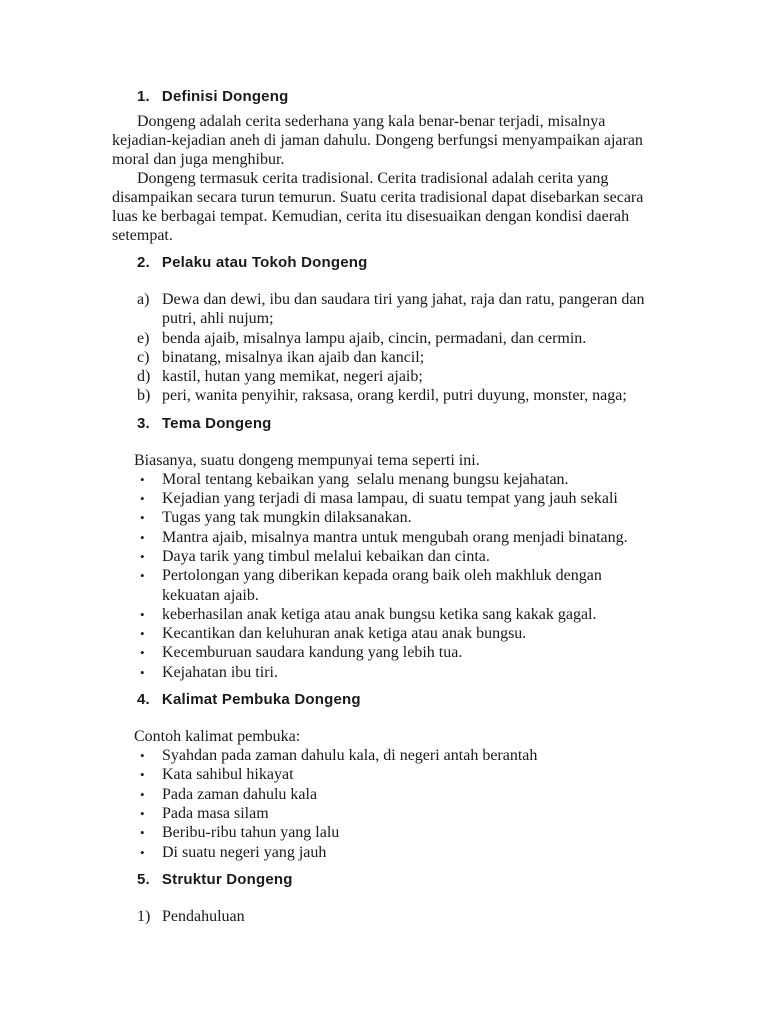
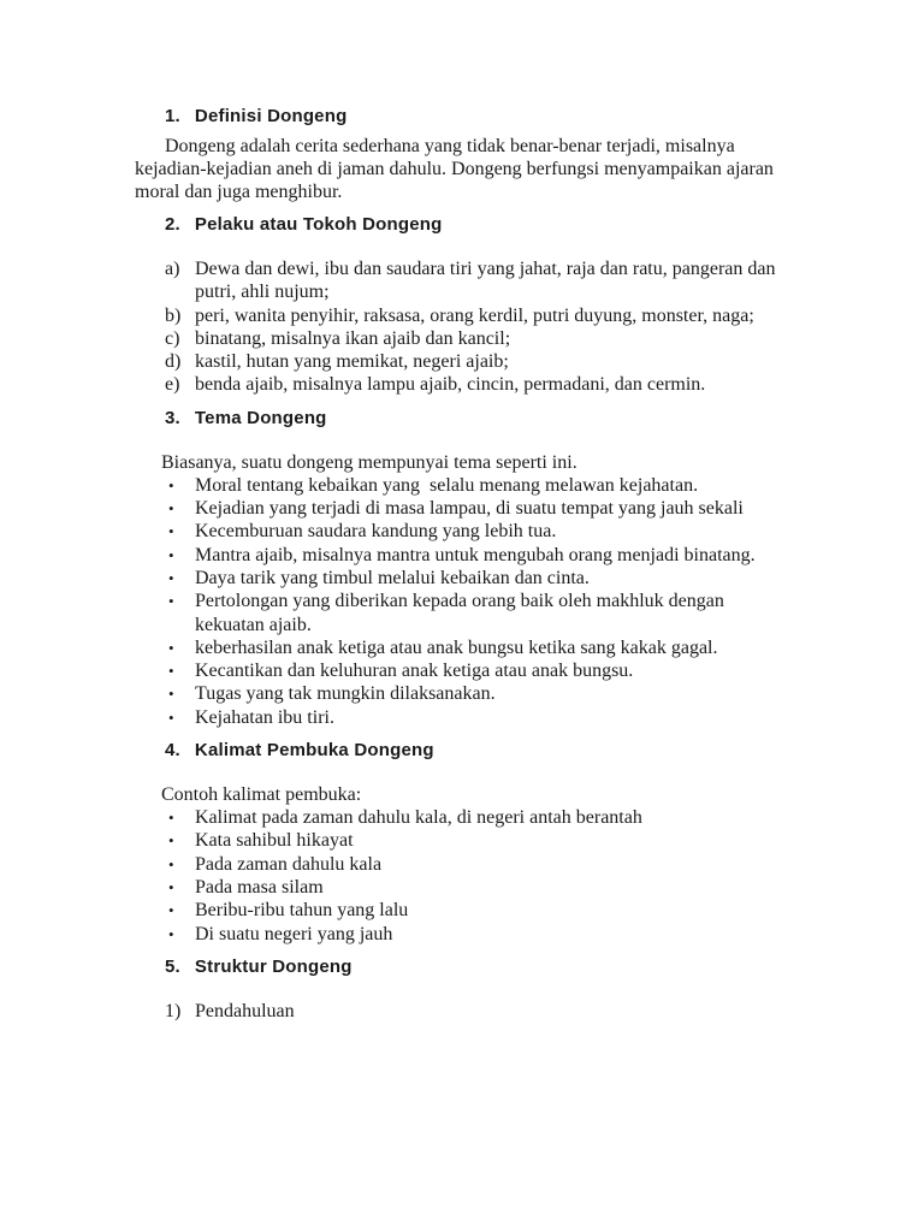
  1. Definisi Dongeng
- Dongeng adalah cerita sederhana yang kala benar-benar terjadi, misalnya kejadian-kejadian aneh di jaman dahulu. Dongeng berfungsi menyampaikan ajaran moral dan juga menghibur.
+ Dongeng adalah cerita sederhana yang tidak benar-benar terjadi, misalnya kejadian-kejadian aneh di jaman dahulu. Dongeng berfungsi menyampaikan ajaran moral dan juga menghibur.
- Dongeng termasuk cerita tradisional. Cerita tradisional adalah cerita yang disampaikan secara turun temurun. Suatu cerita tradisional dapat disebarkan secara luas ke berbagai tempat. Kemudian, cerita itu disesuaikan dengan kondisi daerah setempat.
  2. Pelaku atau Tokoh Dongeng
  a)
  Dewa dan dewi, ibu dan saudara tiri yang jahat, raja dan ratu, pangeran dan putri, ahli nujum;
- e)
+ b)
- benda ajaib, misalnya lampu ajaib, cincin, permadani, dan cermin.
+ peri, wanita penyihir, raksasa, orang kerdil, putri duyung, monster, naga;
  c)
  binatang, misalnya ikan ajaib dan kancil;
  d)
  kastil, hutan yang memikat, negeri ajaib;
- b)
+ e)
- peri, wanita penyihir, raksasa, orang kerdil, putri duyung, monster, naga;
+ benda ajaib, misalnya lampu ajaib, cincin, permadani, dan cermin.
  3. Tema Dongeng
  Biasanya, suatu dongeng mempunyai tema seperti ini.
  •
- Moral tentang kebaikan yang selalu menang bungsu kejahatan.
+ Moral tentang kebaikan yang selalu menang melawan kejahatan.
  •
  Kejadian yang terjadi di masa lampau, di suatu tempat yang jauh sekali
  •
- Tugas yang tak mungkin dilaksanakan.
+ Kecemburuan saudara kandung yang lebih tua.
  •
  Mantra ajaib, misalnya mantra untuk mengubah orang menjadi binatang.
  •
  Daya tarik yang timbul melalui kebaikan dan cinta.
  •
  Pertolongan yang diberikan kepada orang baik oleh makhluk dengan kekuatan ajaib.
  •
  keberhasilan anak ketiga atau anak bungsu ketika sang kakak gagal.
  •
  Kecantikan dan keluhuran anak ketiga atau anak bungsu.
  •
- Kecemburuan saudara kandung yang lebih tua.
+ Tugas yang tak mungkin dilaksanakan.
  •
  Kejahatan ibu tiri.
  4. Kalimat Pembuka Dongeng
  Contoh kalimat pembuka:
  •
- Syahdan pada zaman dahulu kala, di negeri antah berantah
+ Kalimat pada zaman dahulu kala, di negeri antah berantah
  •
  Kata sahibul hikayat
  •
  Pada zaman dahulu kala
  •
  Pada masa silam
  •
  Beribu-ribu tahun yang lalu
  •
  Di suatu negeri yang jauh
  5. Struktur Dongeng
  1)
  Pendahuluan
